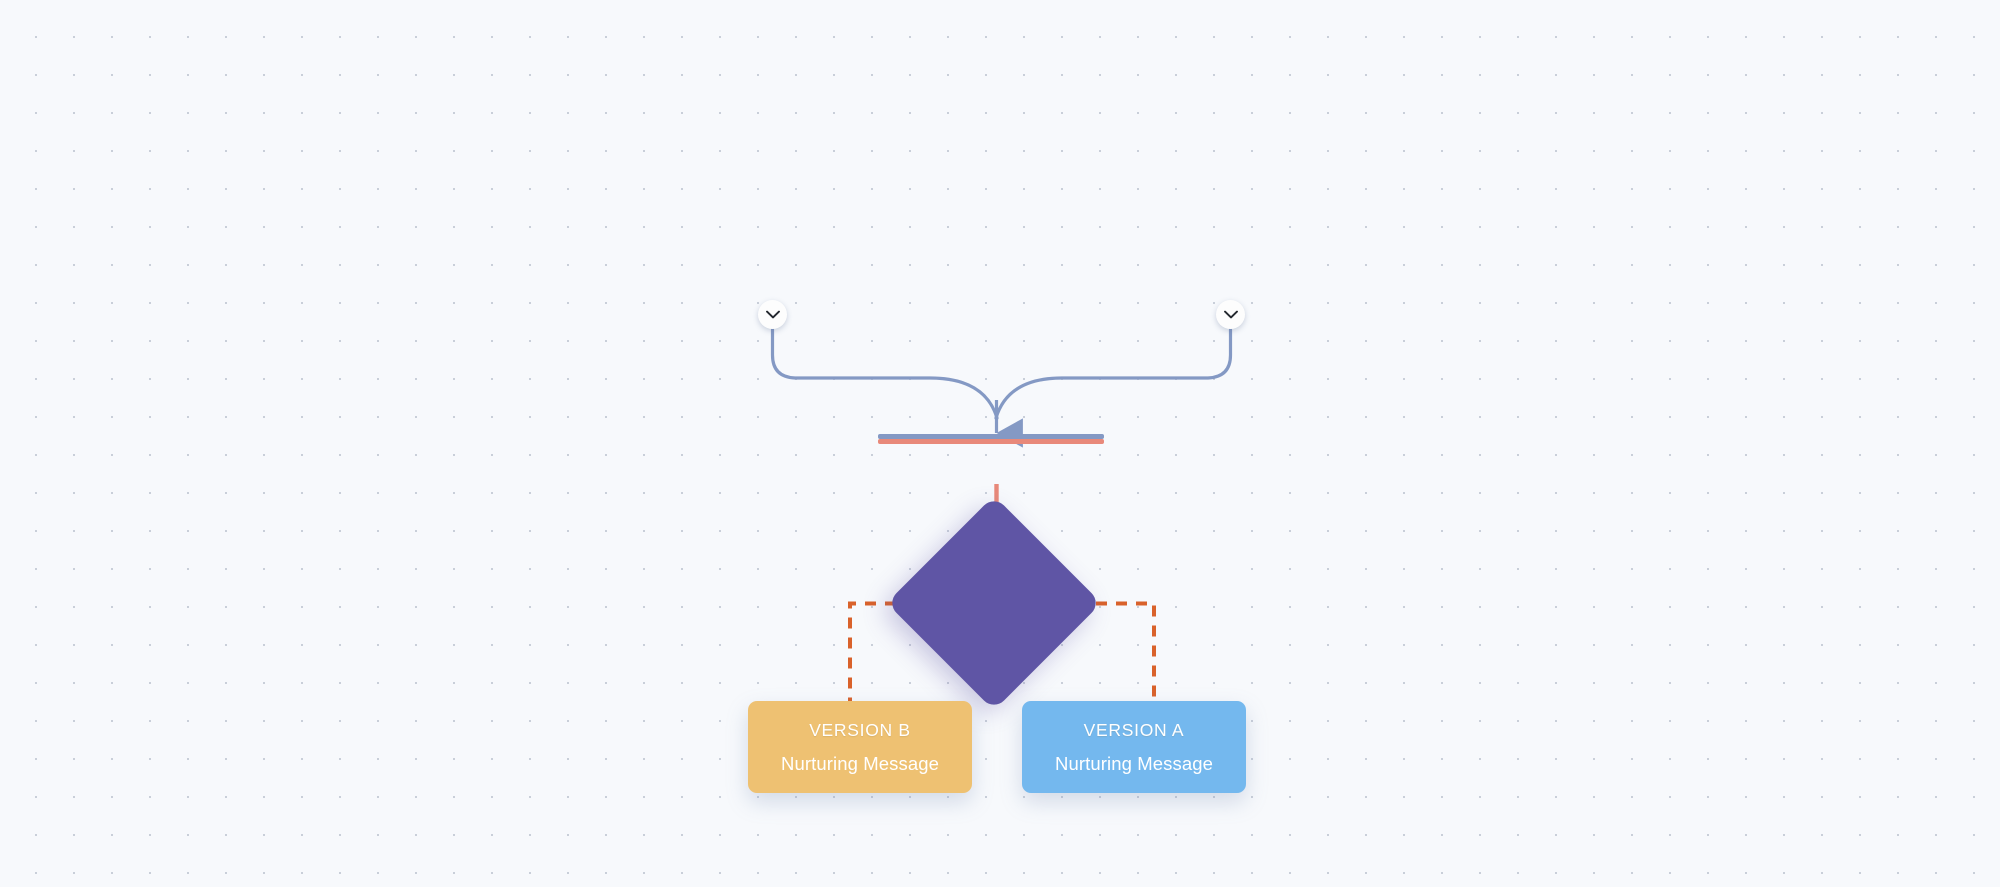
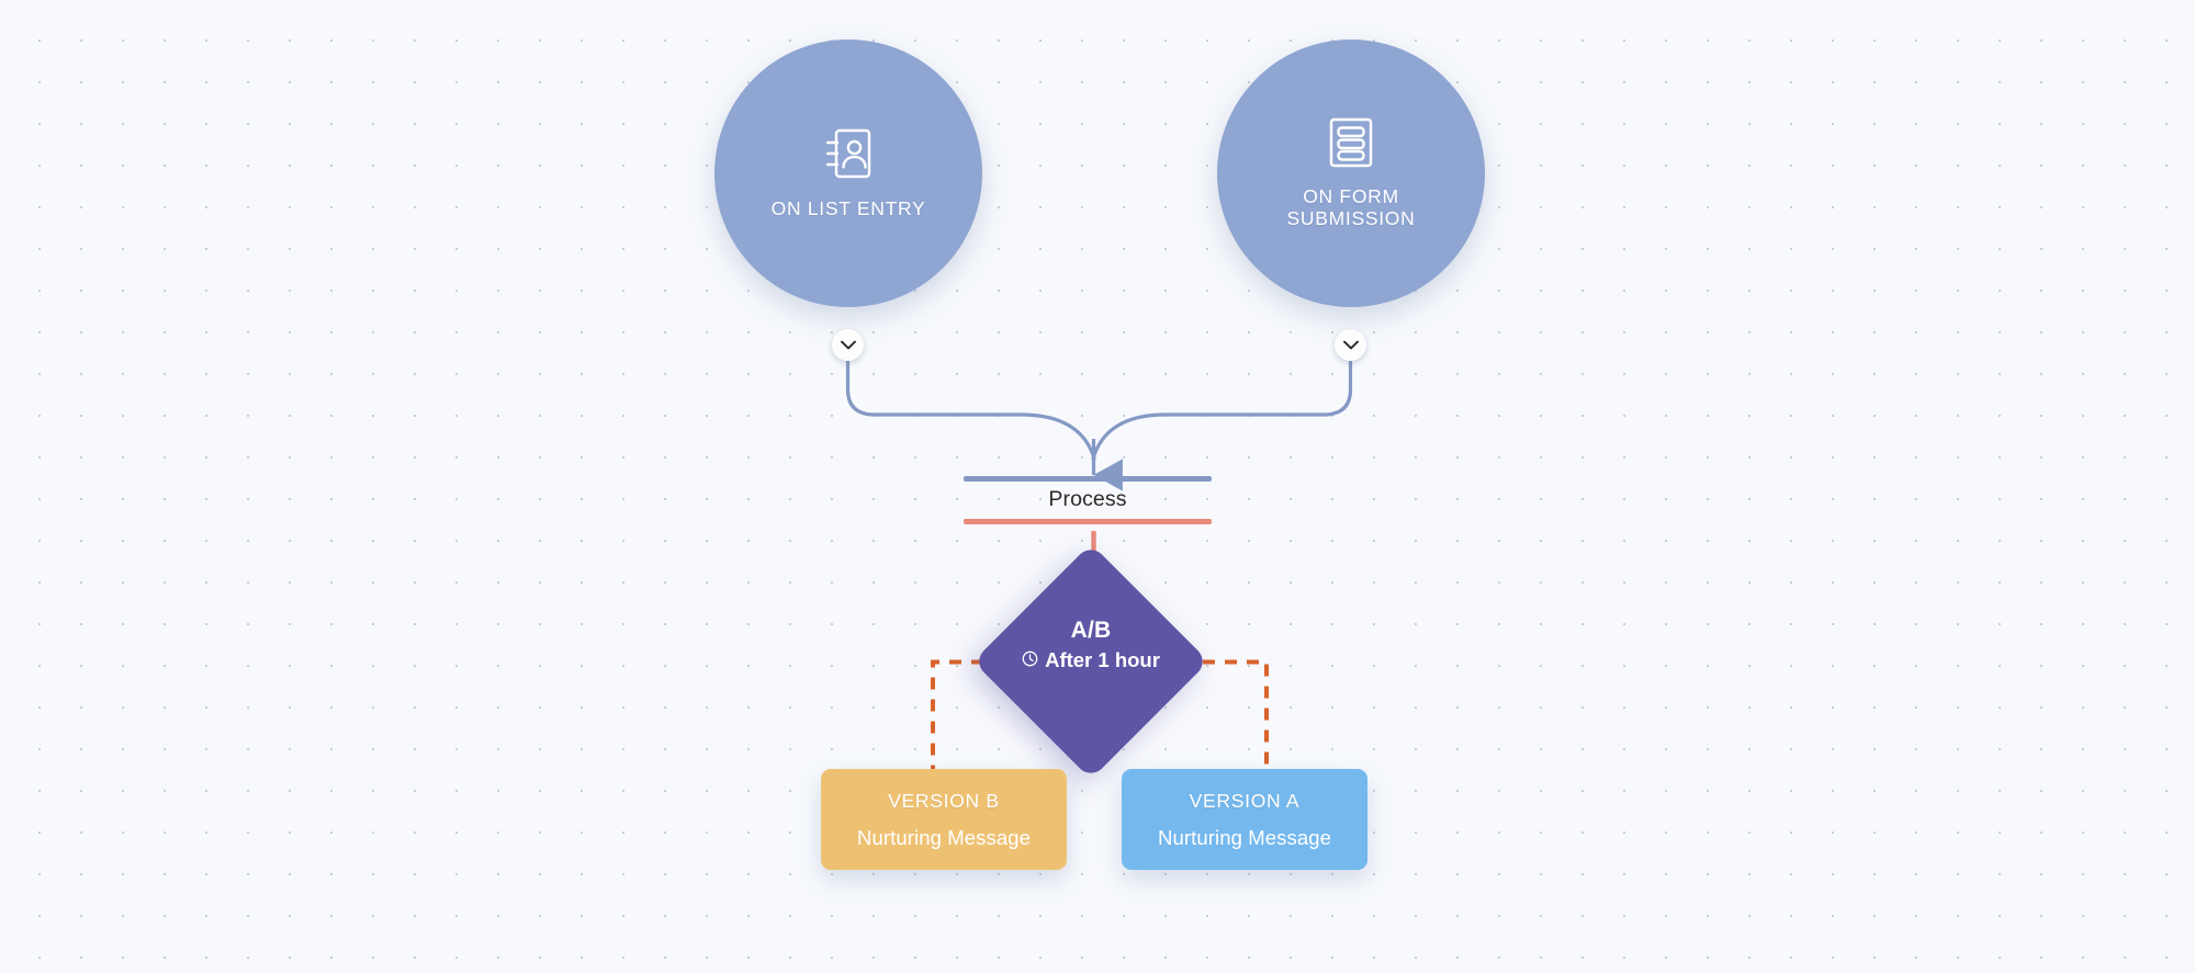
+ ON LIST ENTRY
+ ON FORM
+ SUBMISSION
+ Process
+ A/B
+ After 1 hour
  VERSION B
  Nurturing Message
  VERSION A
  Nurturing Message
